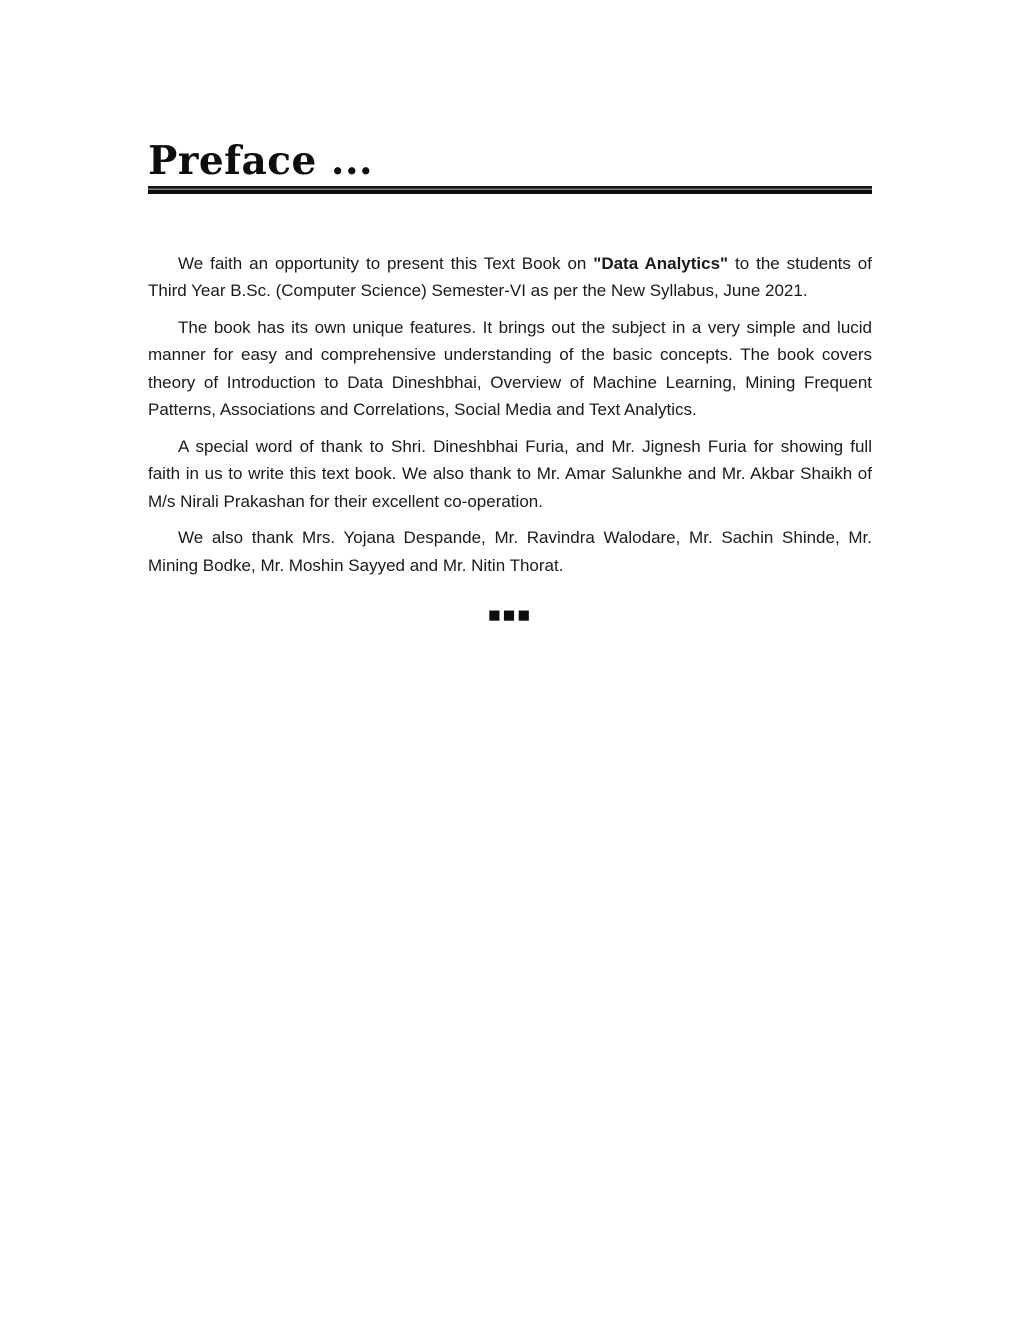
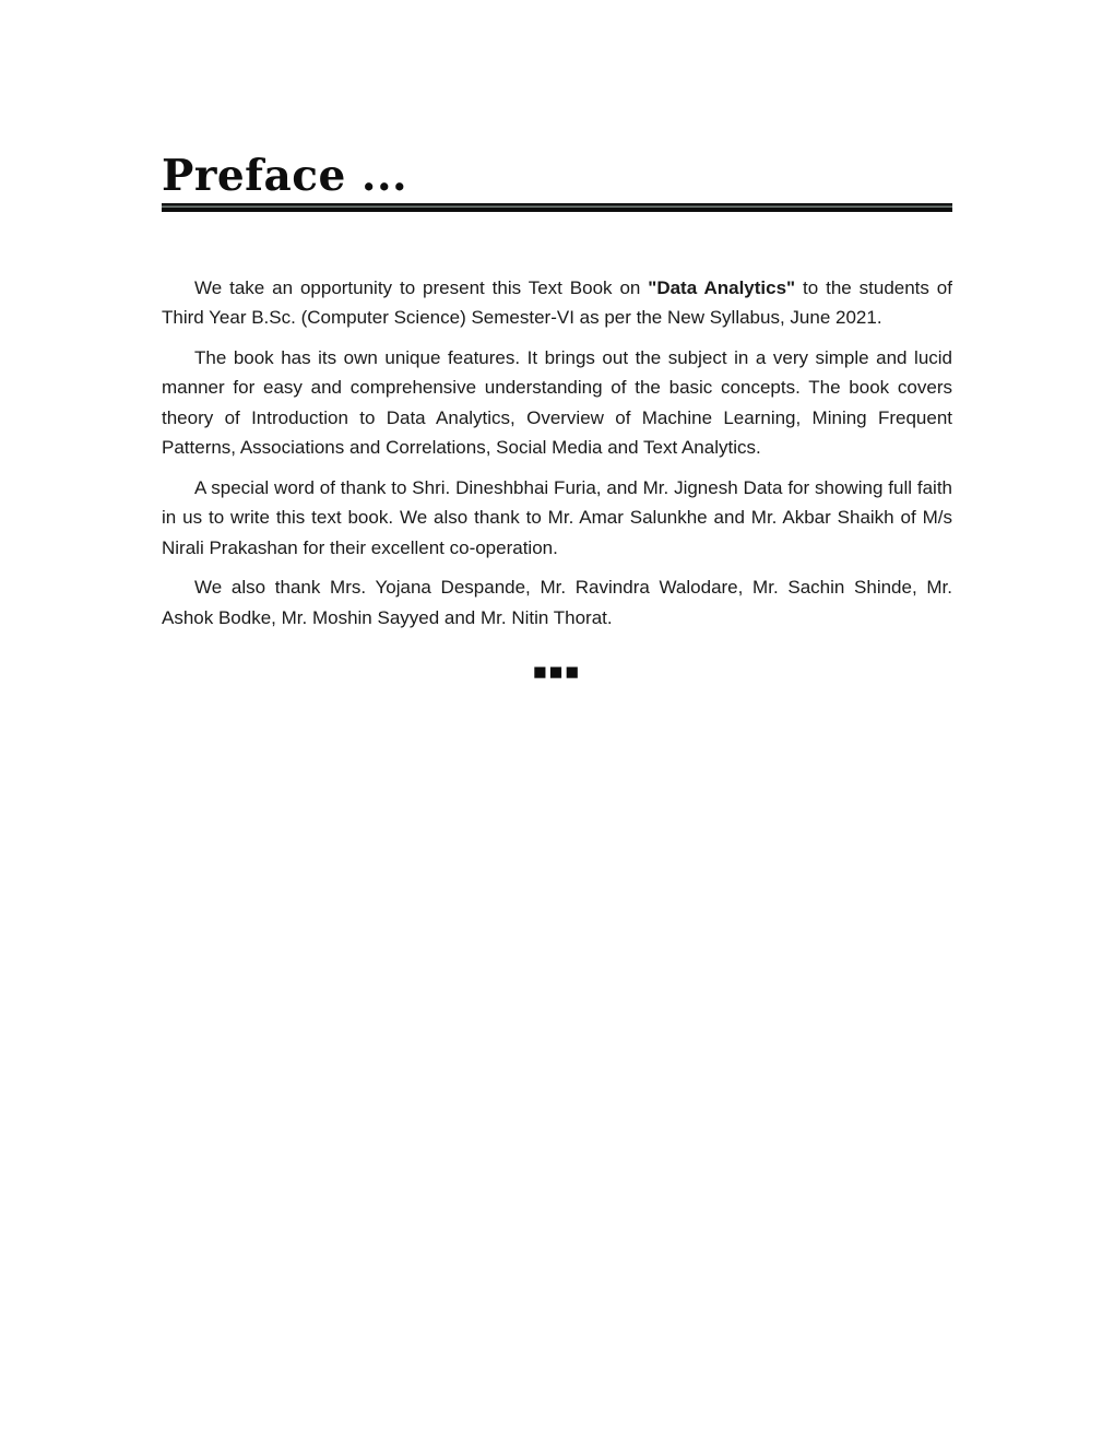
  Preface ...
- We faith an opportunity to present this Text Book on "Data Analytics" to the students of Third Year B.Sc. (Computer Science) Semester-VI as per the New Syllabus, June 2021.
+ We take an opportunity to present this Text Book on "Data Analytics" to the students of Third Year B.Sc. (Computer Science) Semester-VI as per the New Syllabus, June 2021.
- The book has its own unique features. It brings out the subject in a very simple and lucid manner for easy and comprehensive understanding of the basic concepts. The book covers theory of Introduction to Data Dineshbhai, Overview of Machine Learning, Mining Frequent Patterns, Associations and Correlations, Social Media and Text Analytics.
+ The book has its own unique features. It brings out the subject in a very simple and lucid manner for easy and comprehensive understanding of the basic concepts. The book covers theory of Introduction to Data Analytics, Overview of Machine Learning, Mining Frequent Patterns, Associations and Correlations, Social Media and Text Analytics.
- A special word of thank to Shri. Dineshbhai Furia, and Mr. Jignesh Furia for showing full faith in us to write this text book. We also thank to Mr. Amar Salunkhe and Mr. Akbar Shaikh of M/s Nirali Prakashan for their excellent co-operation.
+ A special word of thank to Shri. Dineshbhai Furia, and Mr. Jignesh Data for showing full faith in us to write this text book. We also thank to Mr. Amar Salunkhe and Mr. Akbar Shaikh of M/s Nirali Prakashan for their excellent co-operation.
- We also thank Mrs. Yojana Despande, Mr. Ravindra Walodare, Mr. Sachin Shinde, Mr. Mining Bodke, Mr. Moshin Sayyed and Mr. Nitin Thorat.
+ We also thank Mrs. Yojana Despande, Mr. Ravindra Walodare, Mr. Sachin Shinde, Mr. Ashok Bodke, Mr. Moshin Sayyed and Mr. Nitin Thorat.
  ■■■
